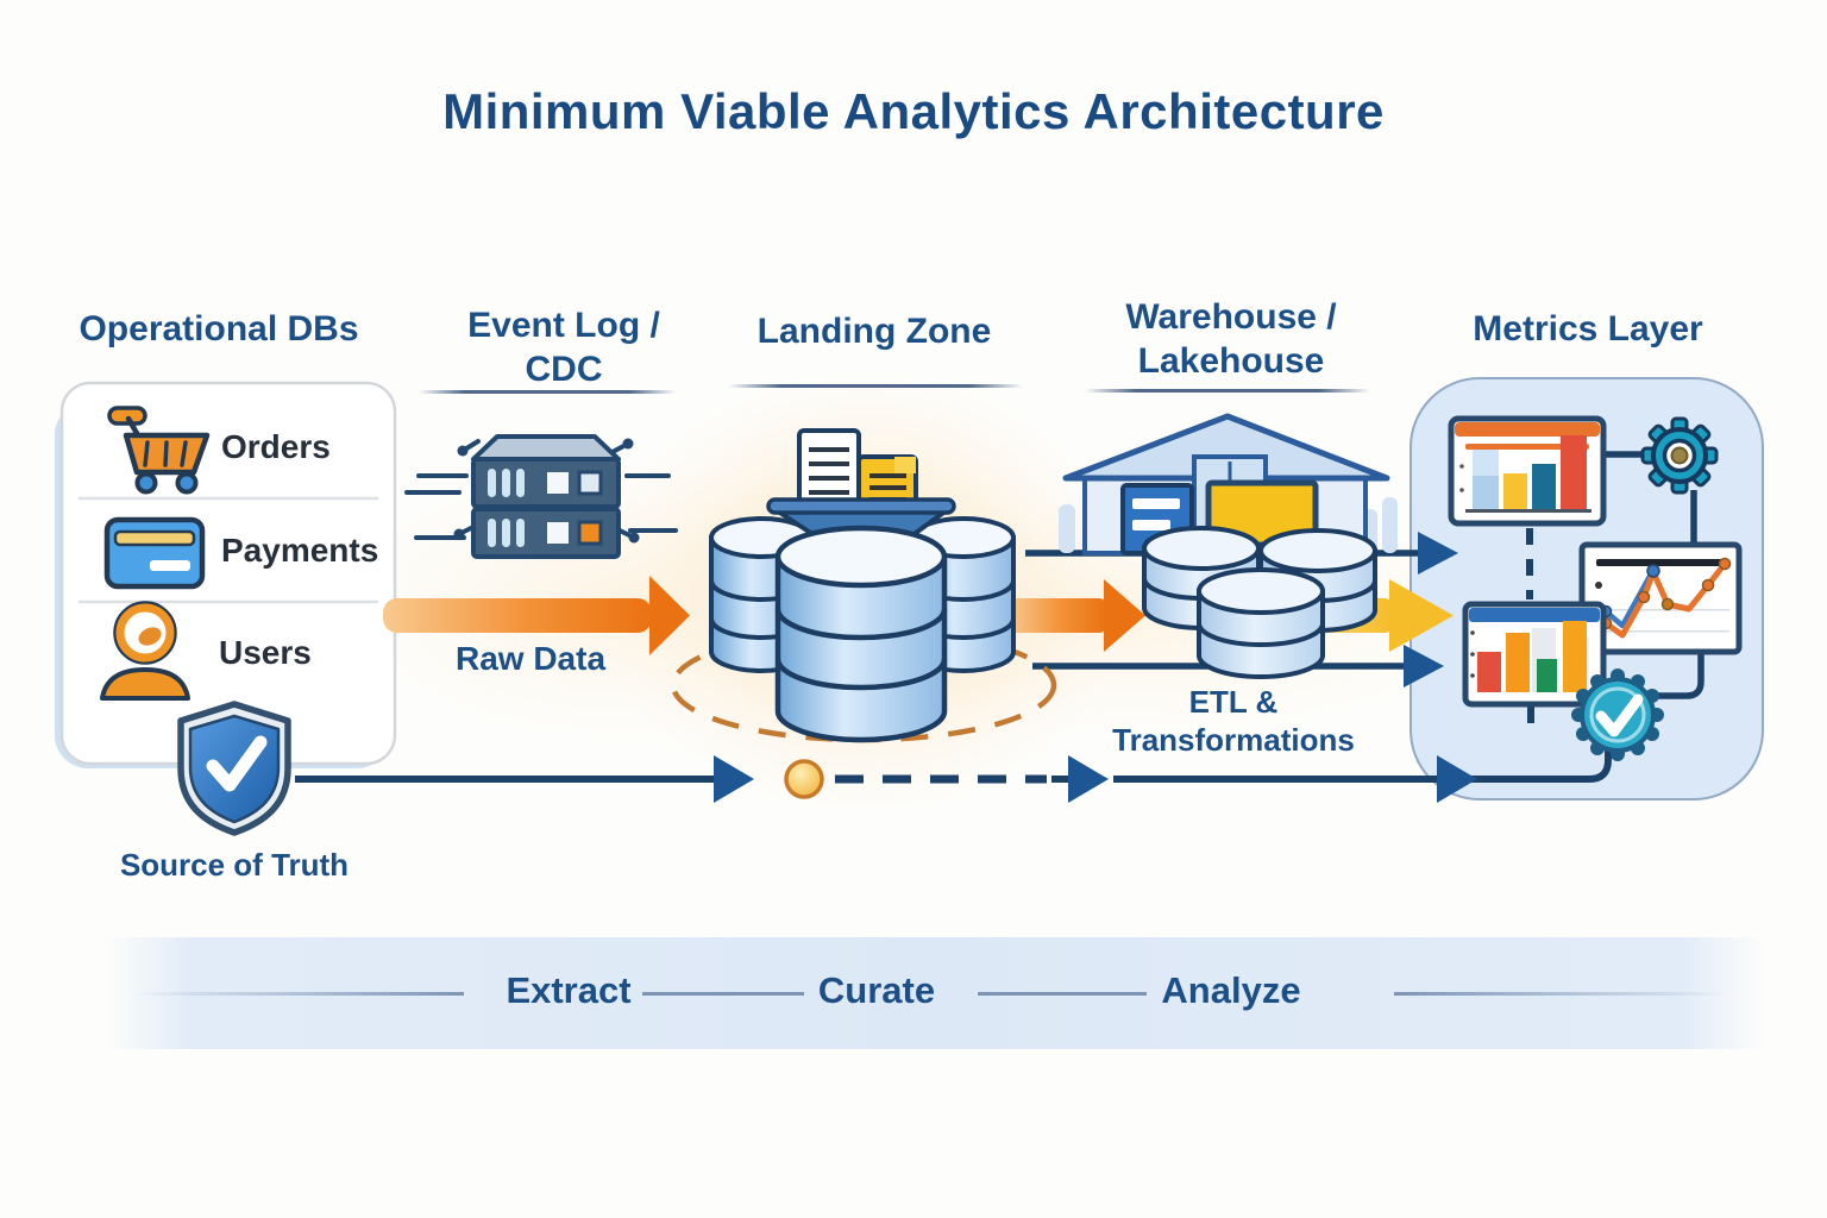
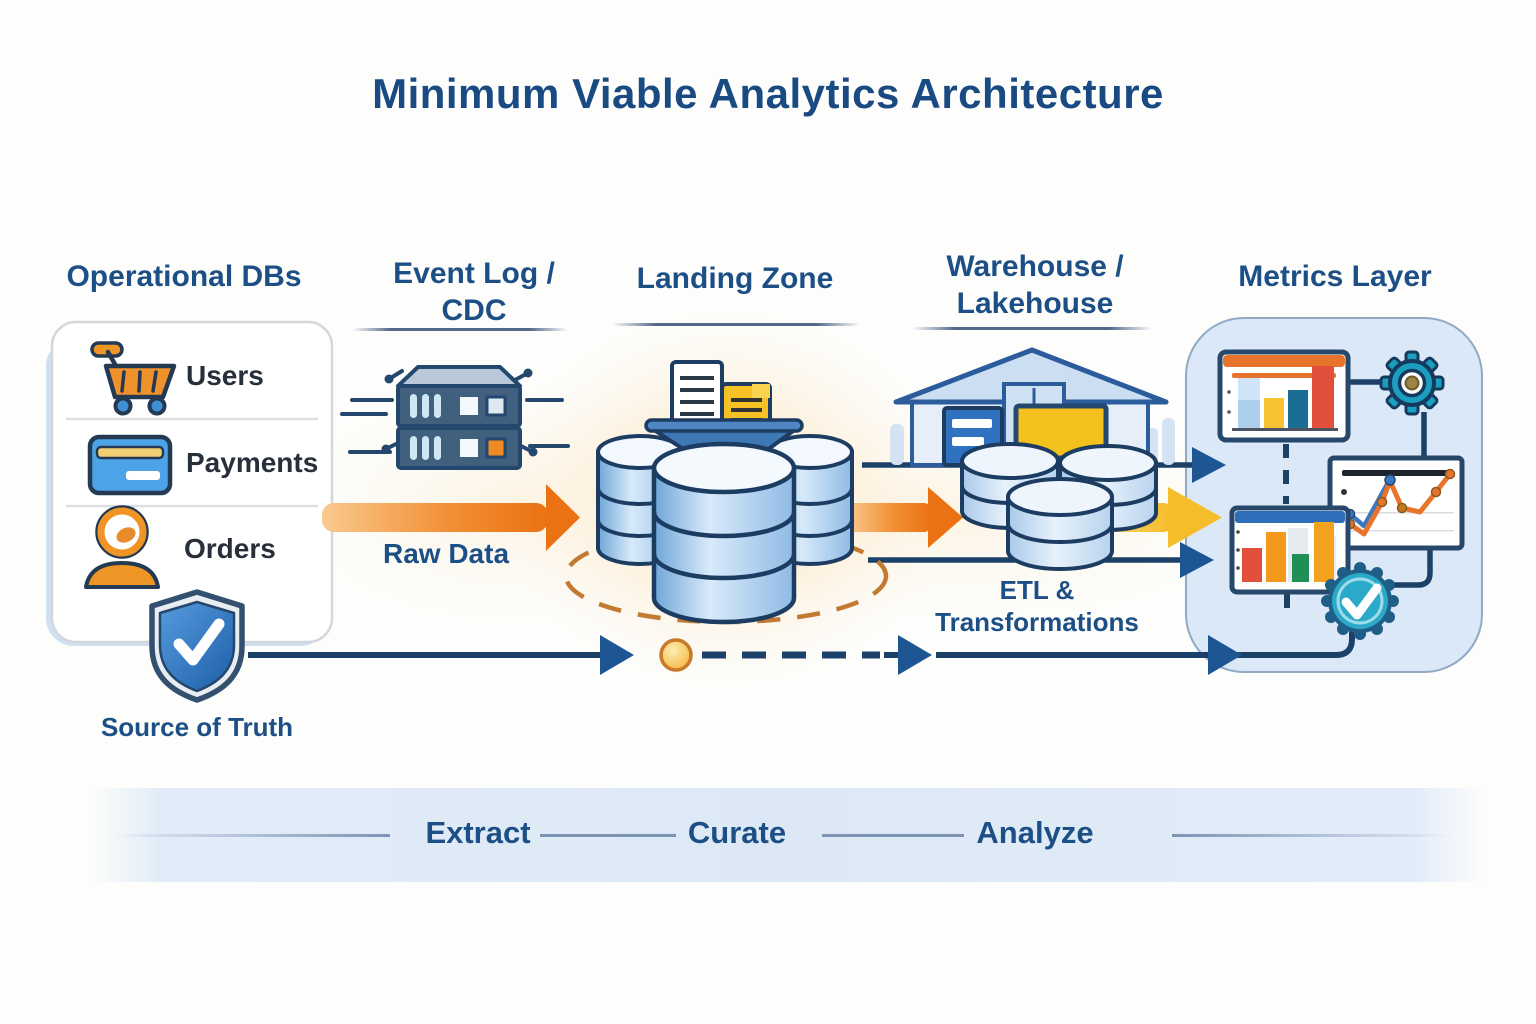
  Minimum Viable Analytics Architecture
  Operational DBs
  Event Log /
  CDC
  Landing Zone
  Warehouse /
  Lakehouse
  Metrics Layer
- Orders
+ Users
  Payments
- Users
+ Orders
  Source of Truth
  Raw Data
  ETL &
  Transformations
  Extract
  Curate
  Analyze
